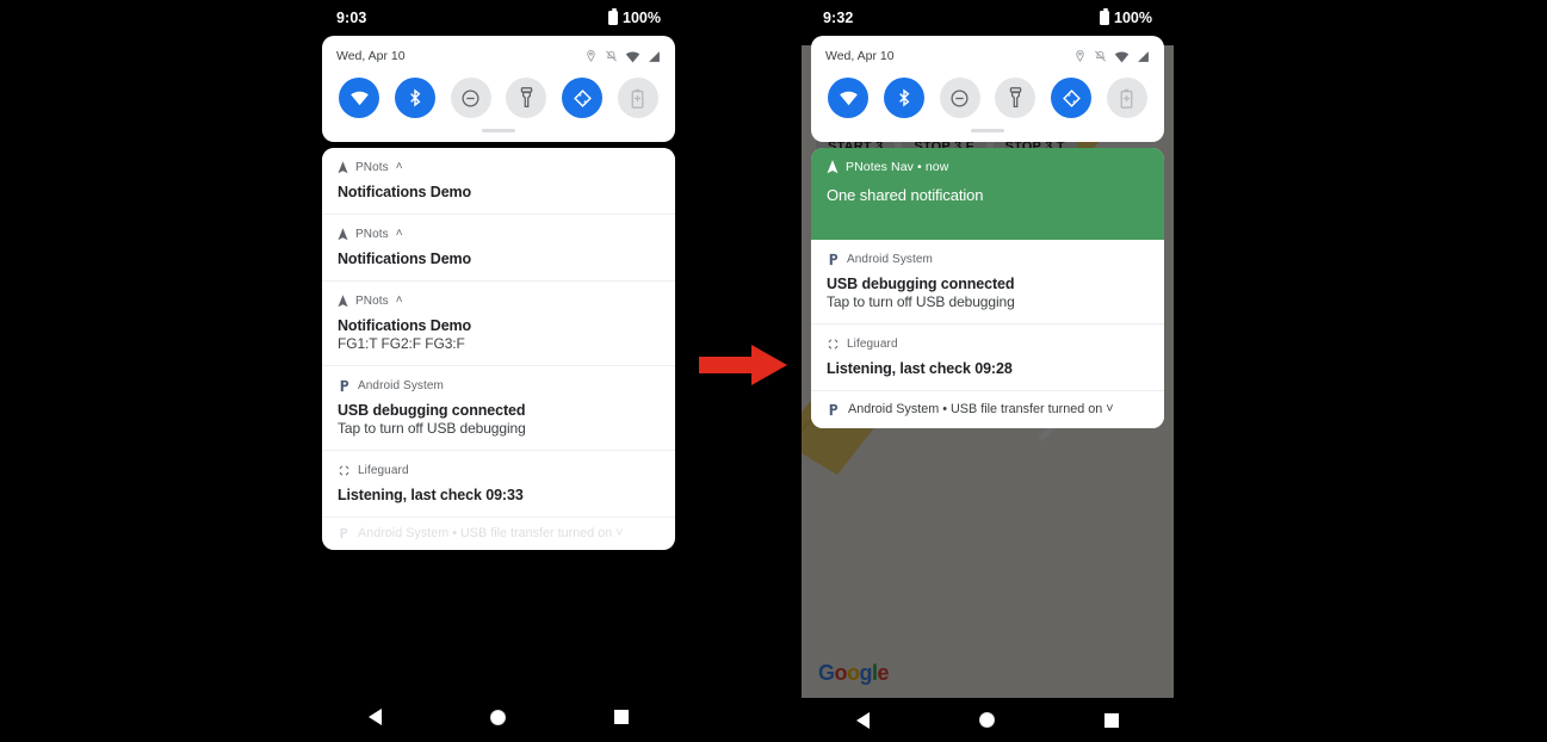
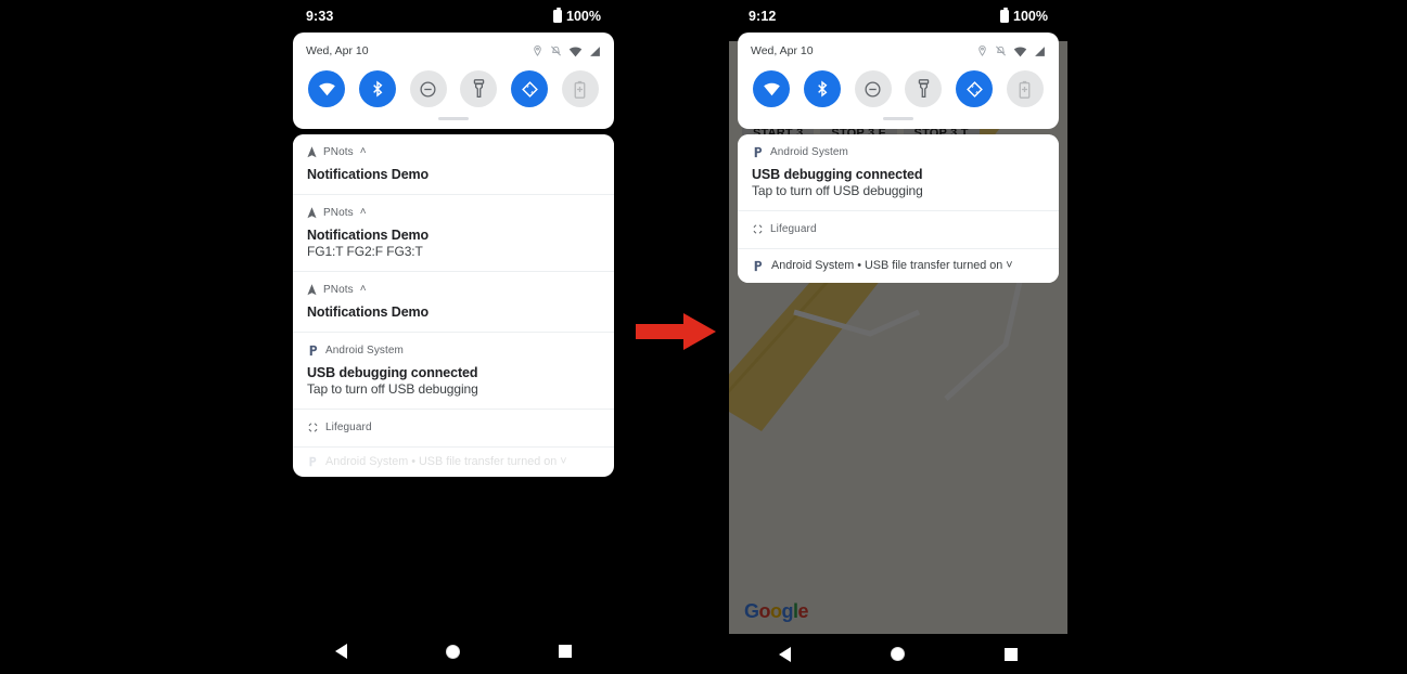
- 9:03
+ 9:33
  100%
  Wed, Apr 10
  PNots
  ˄
  Notifications Demo
  PNots
  ˄
  Notifications Demo
+ FG1:T FG2:F FG3:T
  PNots
  ˄
  Notifications Demo
- FG1:T FG2:F FG3:F
  Android System
  USB debugging connected
  Tap to turn off USB debugging
  Lifeguard
- Listening, last check 09:33
  Android System • USB file transfer turned on ˅
  START 3
  STOP 3 F
  STOP 3 T
  Google
- 9:32
+ 9:12
  100%
  Wed, Apr 10
- PNotes Nav • now
- One shared notification
  Android System
  USB debugging connected
  Tap to turn off USB debugging
  Lifeguard
- Listening, last check 09:28
  Android System • USB file transfer turned on ˅
